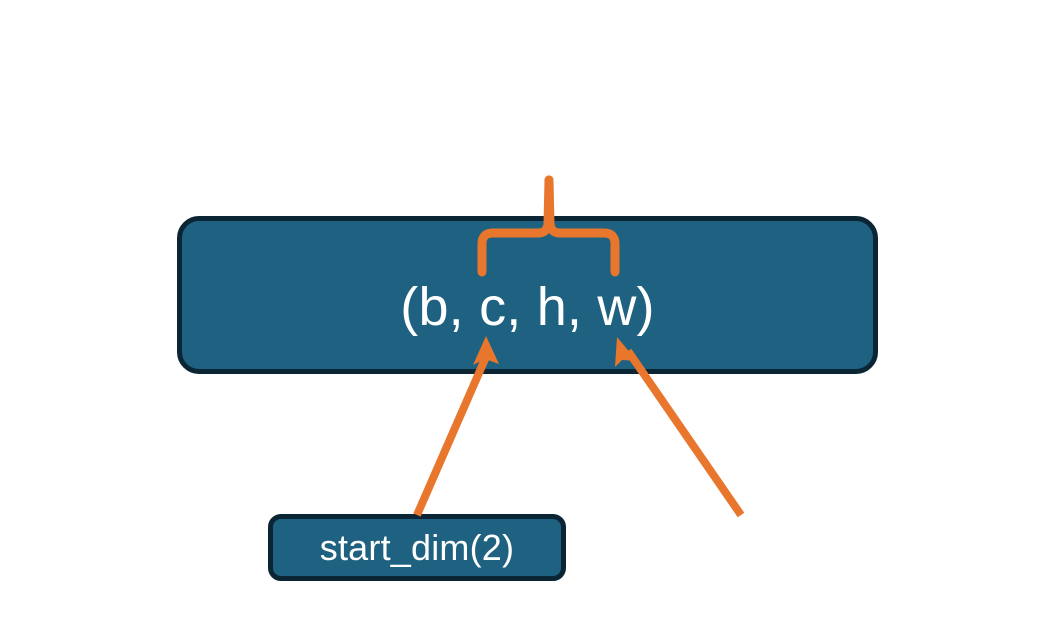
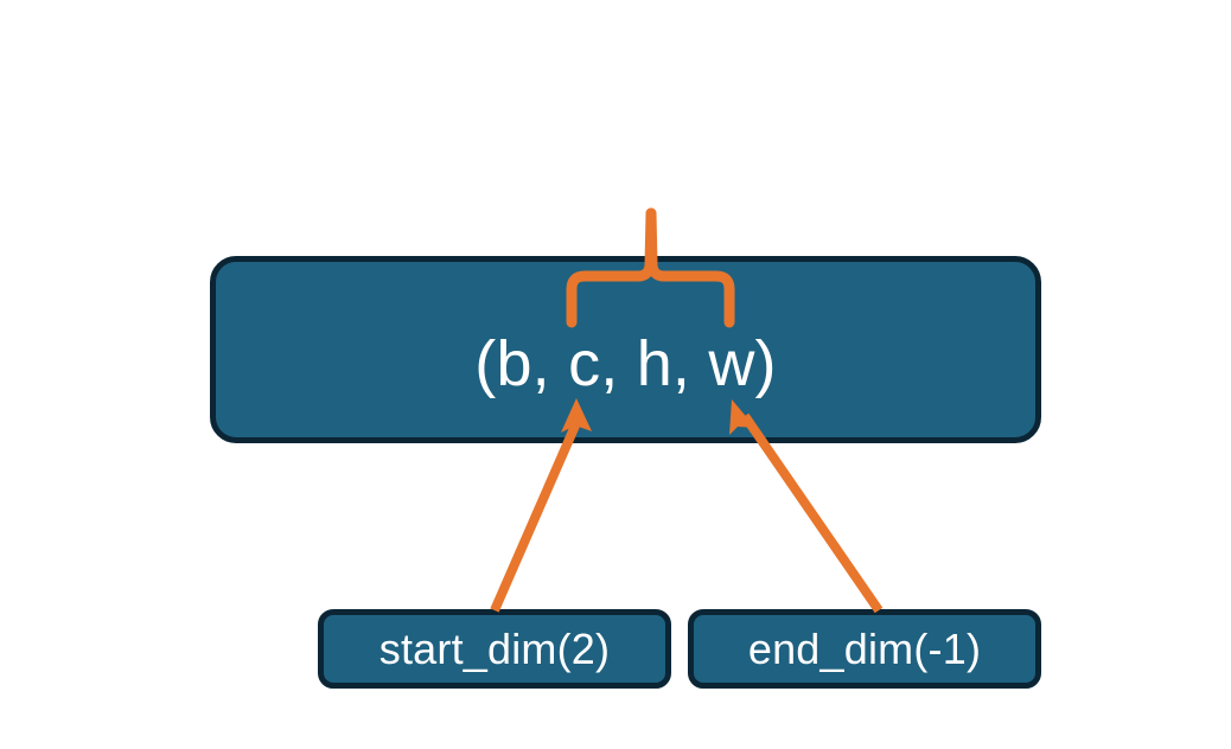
  (b, c, h, w)
  start_dim(2)
+ end_dim(-1)
